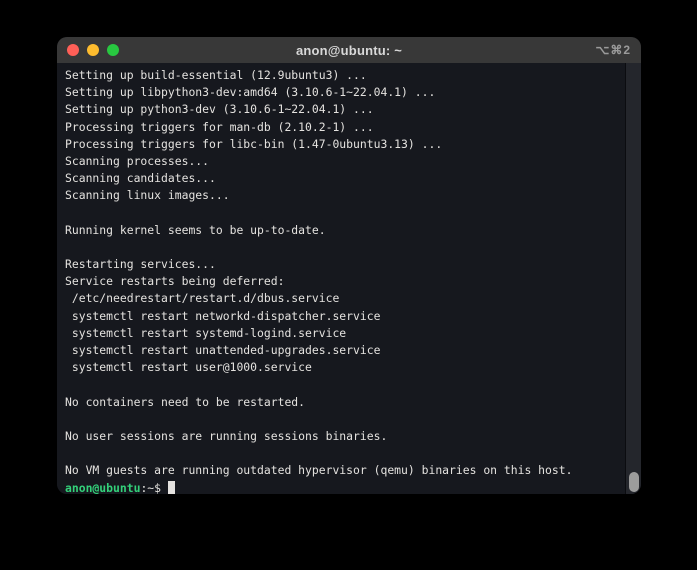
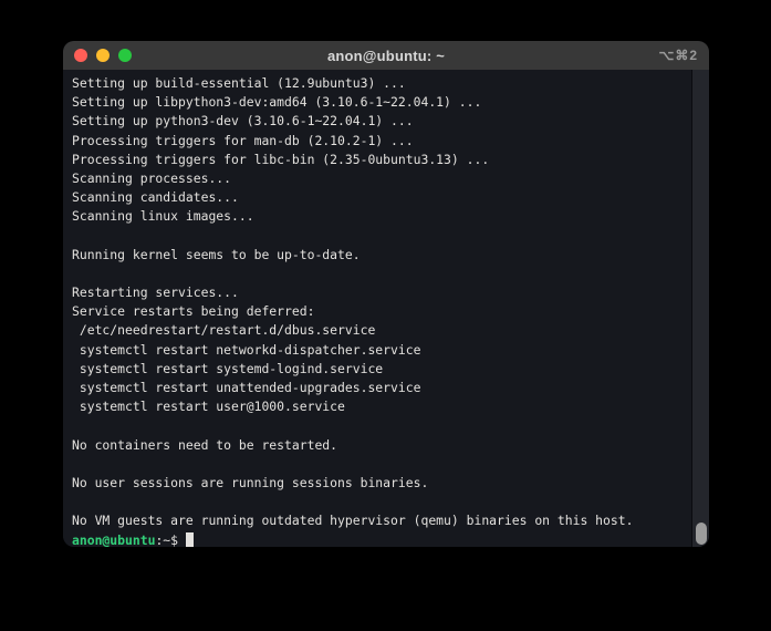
  anon@ubuntu: ~
  ⌥⌘2
  Setting up build-essential (12.9ubuntu3) ...
  Setting up libpython3-dev:amd64 (3.10.6-1~22.04.1) ...
  Setting up python3-dev (3.10.6-1~22.04.1) ...
  Processing triggers for man-db (2.10.2-1) ...
- Processing triggers for libc-bin (1.47-0ubuntu3.13) ...
+ Processing triggers for libc-bin (2.35-0ubuntu3.13) ...
  Scanning processes...
  Scanning candidates...
  Scanning linux images...
  Running kernel seems to be up-to-date.
  Restarting services...
  Service restarts being deferred:
  /etc/needrestart/restart.d/dbus.service
  systemctl restart networkd-dispatcher.service
  systemctl restart systemd-logind.service
  systemctl restart unattended-upgrades.service
  systemctl restart user@1000.service
  No containers need to be restarted.
  No user sessions are running sessions binaries.
  No VM guests are running outdated hypervisor (qemu) binaries on this host.
  anon@ubuntu:~$
